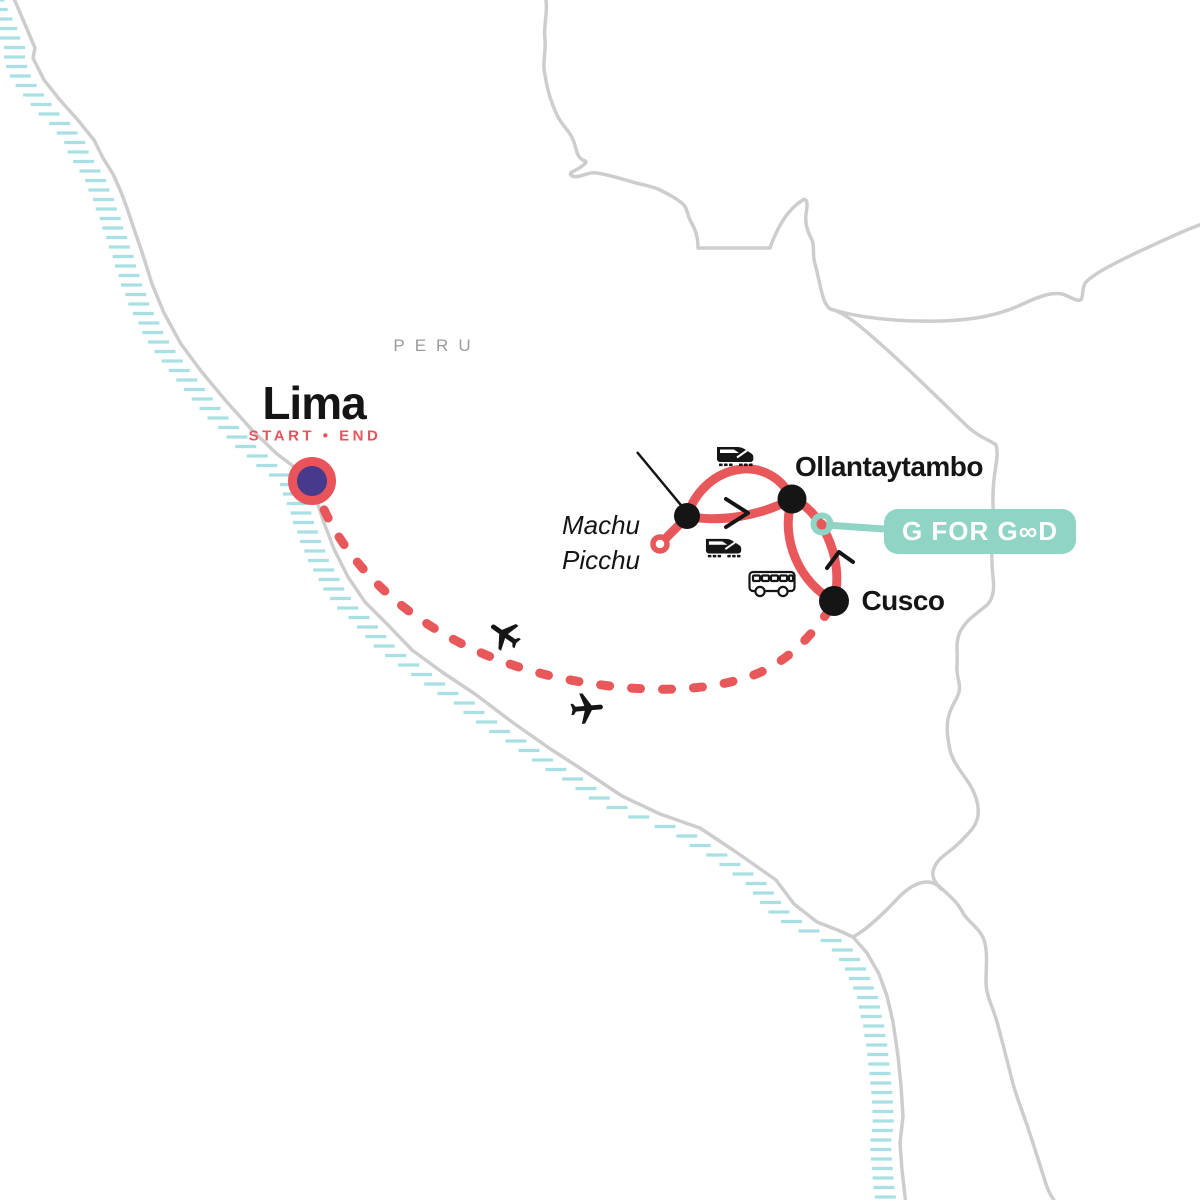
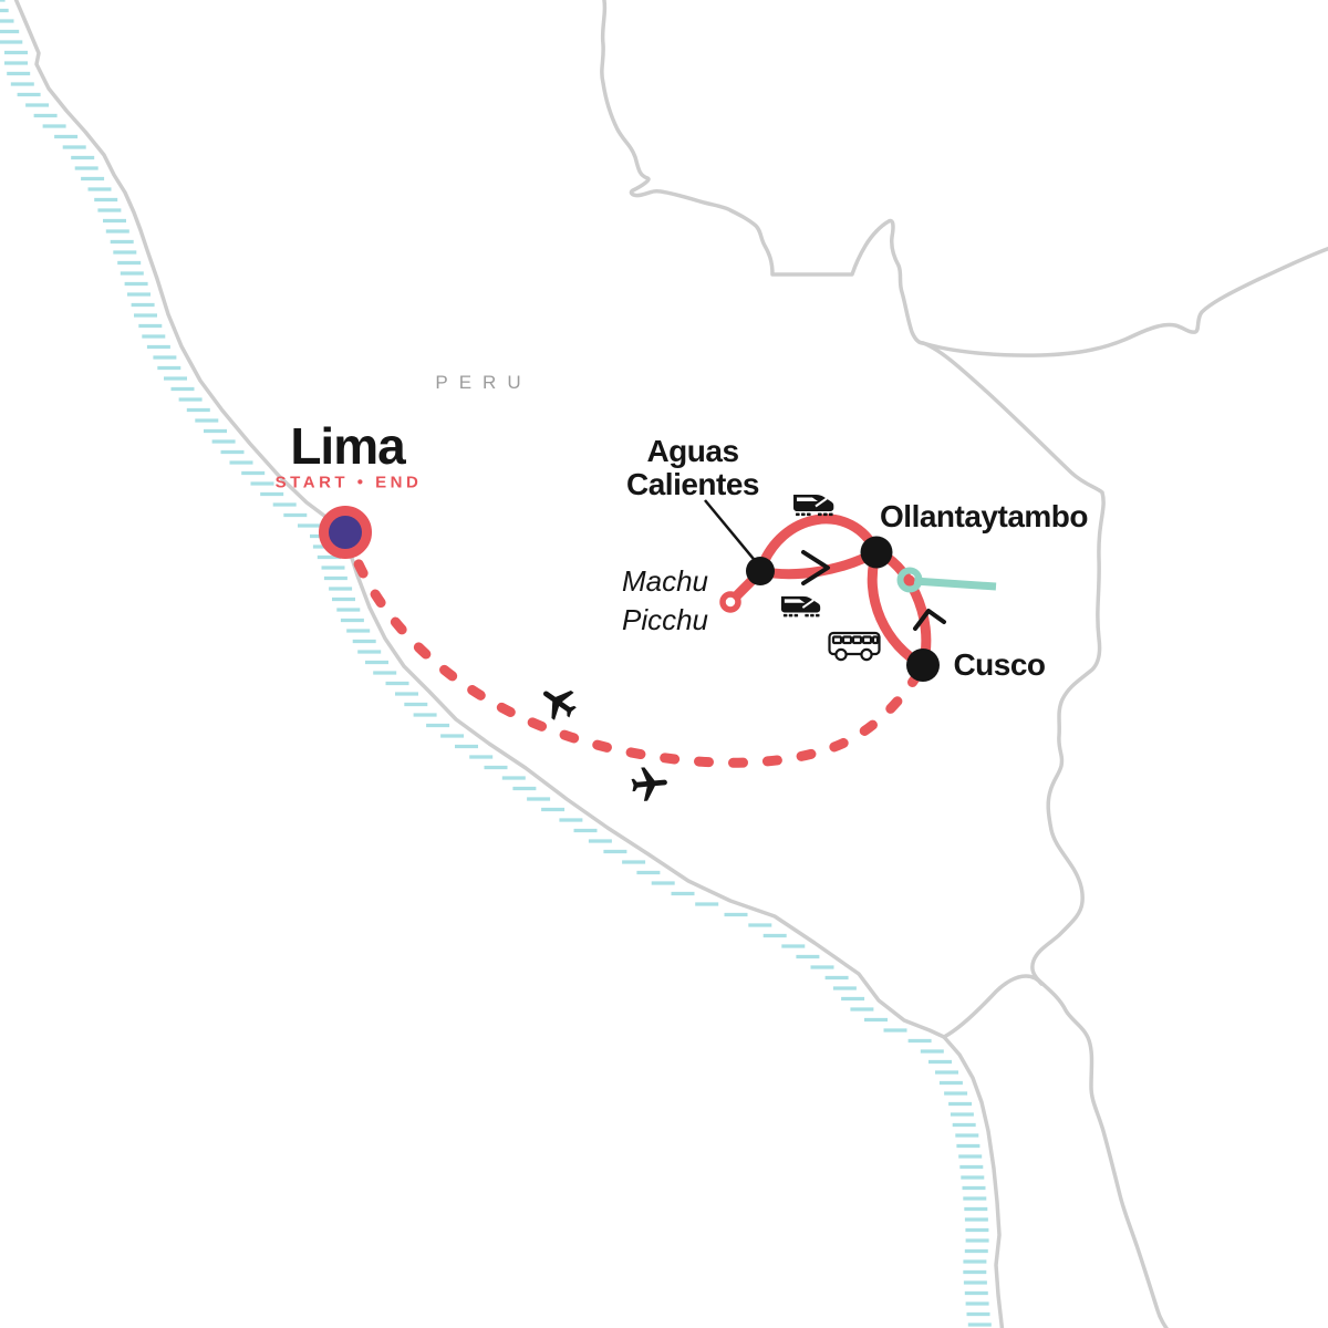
  PERU
  Lima
  START • END
+ Aguas
+ Calientes
  Machu
  Picchu
  Ollantaytambo
  Cusco
- G FOR G∞D
